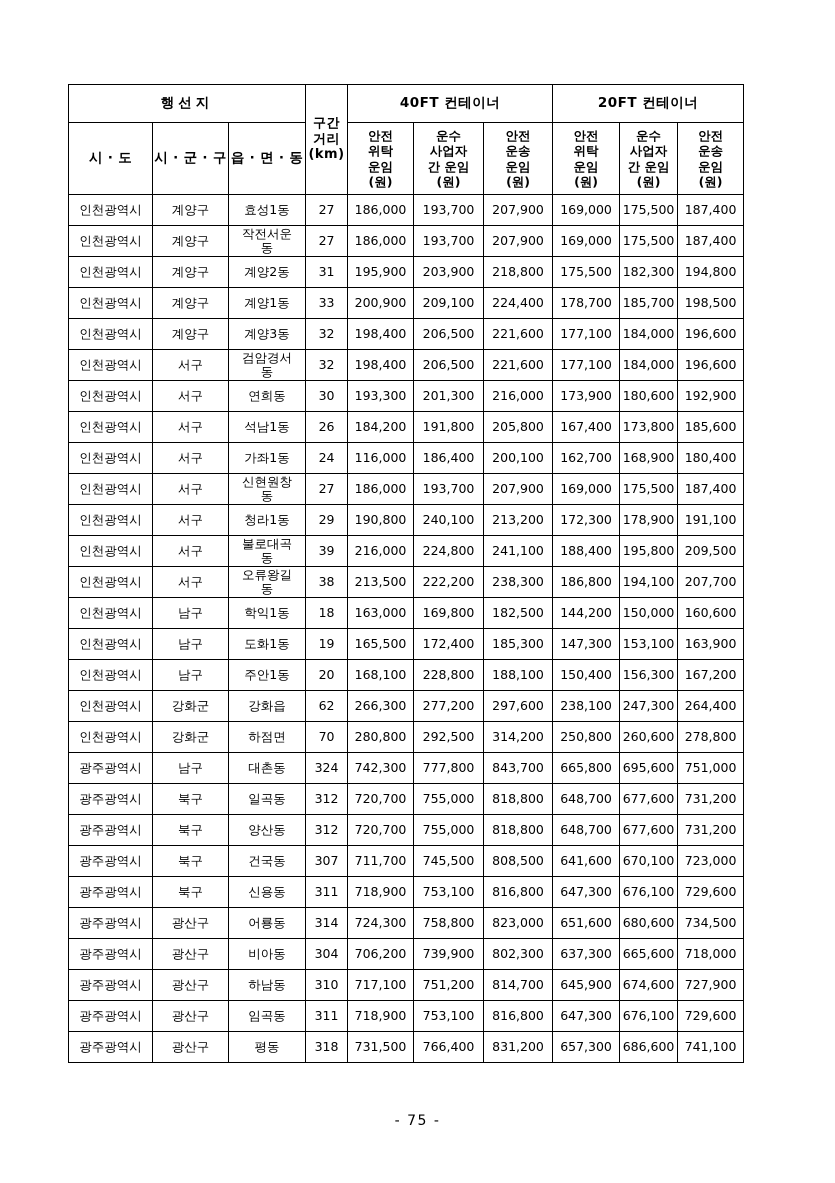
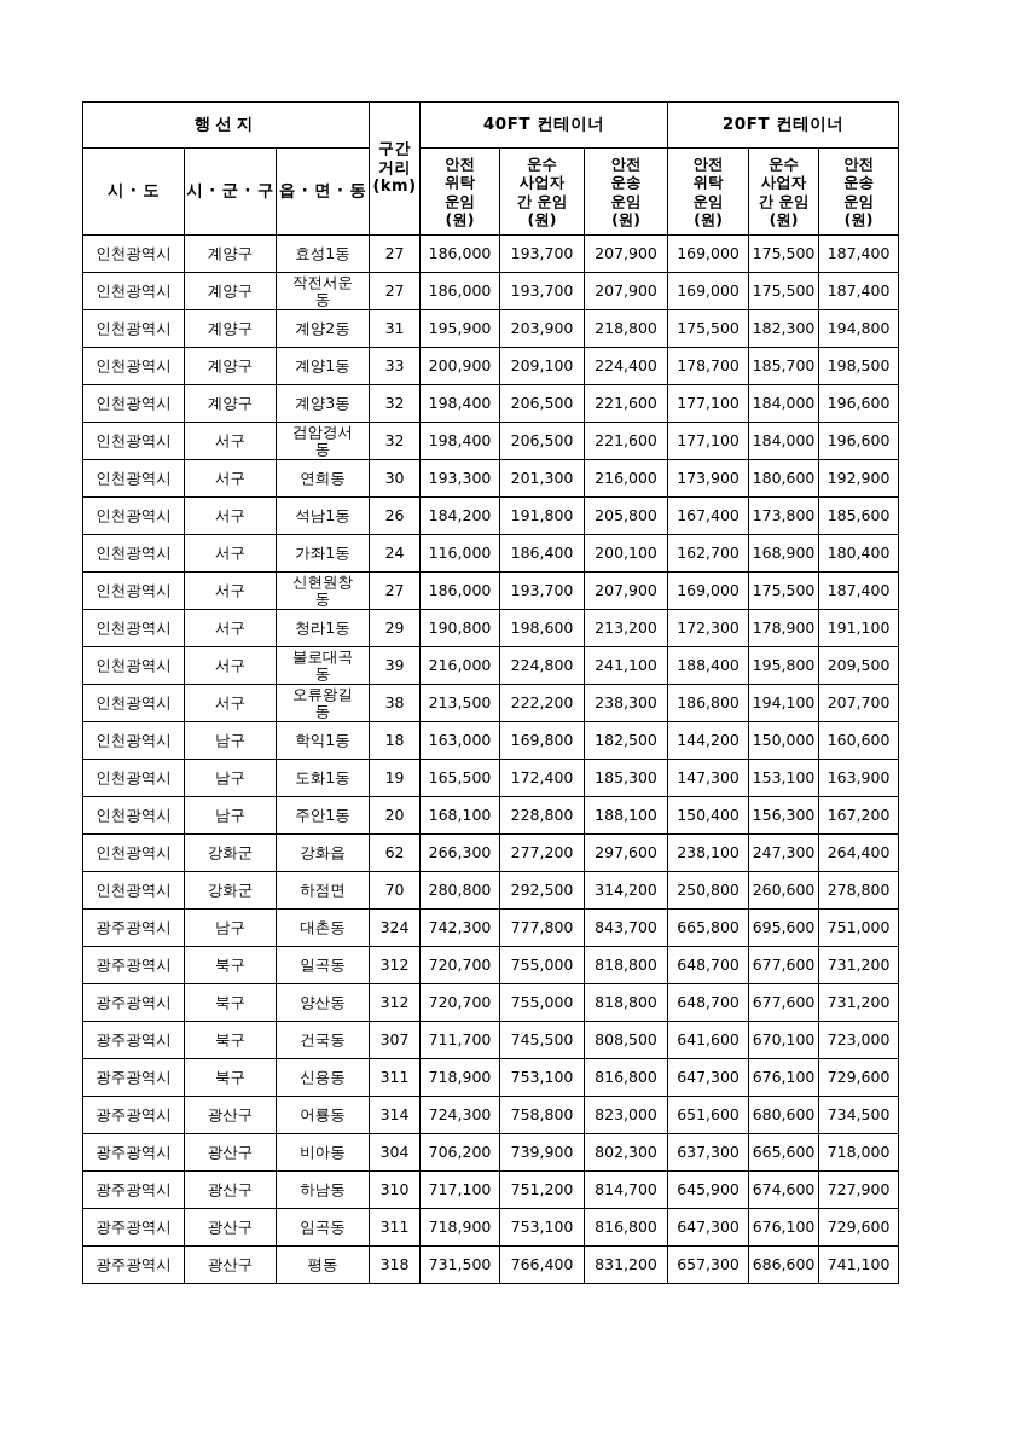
  행선지	구간 거리 (km)	40FT 컨테이너	20FT 컨테이너
  시 · 도	시 · 군 · 구	읍 · 면 · 동	안전위탁운임(원)	운수사업자간 운임(원)	안전운송운임(원)	안전위탁운임(원)	운수사업자간 운임(원)	안전운송운임(원)
  인천광역시	계양구	효성1동	27	186,000	193,700	207,900	169,000	175,500	187,400
  인천광역시	계양구	작전서운동	27	186,000	193,700	207,900	169,000	175,500	187,400
  인천광역시	계양구	계양2동	31	195,900	203,900	218,800	175,500	182,300	194,800
  인천광역시	계양구	계양1동	33	200,900	209,100	224,400	178,700	185,700	198,500
  인천광역시	계양구	계양3동	32	198,400	206,500	221,600	177,100	184,000	196,600
  인천광역시	서구	검암경서동	32	198,400	206,500	221,600	177,100	184,000	196,600
  인천광역시	서구	연희동	30	193,300	201,300	216,000	173,900	180,600	192,900
  인천광역시	서구	석남1동	26	184,200	191,800	205,800	167,400	173,800	185,600
  인천광역시	서구	가좌1동	24	116,000	186,400	200,100	162,700	168,900	180,400
  인천광역시	서구	신현원창동	27	186,000	193,700	207,900	169,000	175,500	187,400
- 인천광역시	서구	청라1동	29	190,800	240,100	213,200	172,300	178,900	191,100
+ 인천광역시	서구	청라1동	29	190,800	198,600	213,200	172,300	178,900	191,100
  인천광역시	서구	불로대곡동	39	216,000	224,800	241,100	188,400	195,800	209,500
  인천광역시	서구	오류왕길동	38	213,500	222,200	238,300	186,800	194,100	207,700
  인천광역시	남구	학익1동	18	163,000	169,800	182,500	144,200	150,000	160,600
  인천광역시	남구	도화1동	19	165,500	172,400	185,300	147,300	153,100	163,900
  인천광역시	남구	주안1동	20	168,100	228,800	188,100	150,400	156,300	167,200
  인천광역시	강화군	강화읍	62	266,300	277,200	297,600	238,100	247,300	264,400
  인천광역시	강화군	하점면	70	280,800	292,500	314,200	250,800	260,600	278,800
  광주광역시	남구	대촌동	324	742,300	777,800	843,700	665,800	695,600	751,000
  광주광역시	북구	일곡동	312	720,700	755,000	818,800	648,700	677,600	731,200
  광주광역시	북구	양산동	312	720,700	755,000	818,800	648,700	677,600	731,200
  광주광역시	북구	건국동	307	711,700	745,500	808,500	641,600	670,100	723,000
  광주광역시	북구	신용동	311	718,900	753,100	816,800	647,300	676,100	729,600
  광주광역시	광산구	어룡동	314	724,300	758,800	823,000	651,600	680,600	734,500
  광주광역시	광산구	비아동	304	706,200	739,900	802,300	637,300	665,600	718,000
  광주광역시	광산구	하남동	310	717,100	751,200	814,700	645,900	674,600	727,900
  광주광역시	광산구	임곡동	311	718,900	753,100	816,800	647,300	676,100	729,600
  광주광역시	광산구	평동	318	731,500	766,400	831,200	657,300	686,600	741,100
- - 75 -
